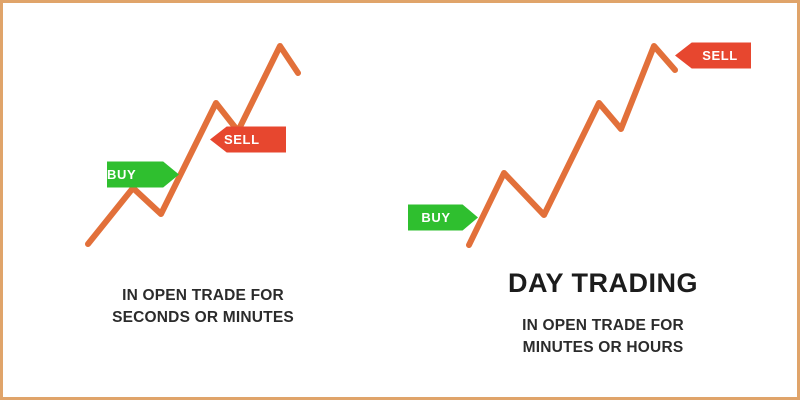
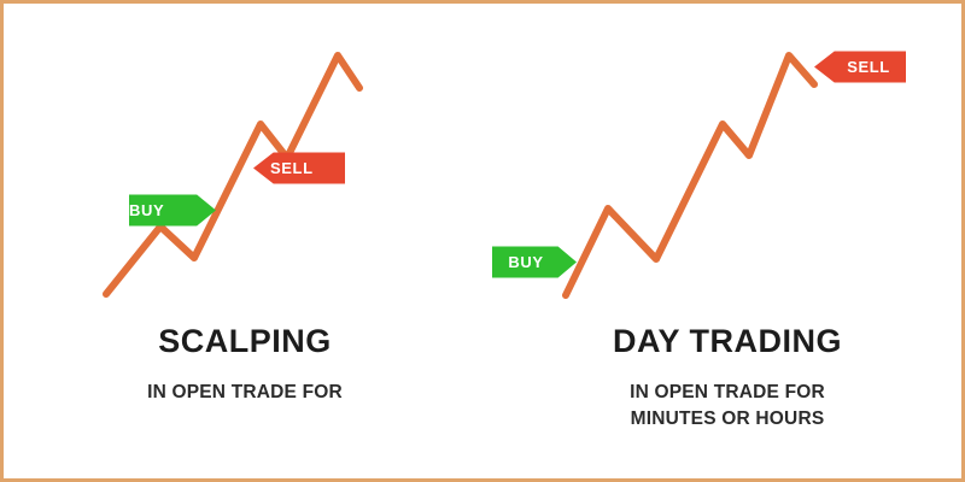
  BUY
  SELL
+ SCALPING
  IN OPEN TRADE FOR
- SECONDS OR MINUTES
  BUY
  SELL
  DAY TRADING
  IN OPEN TRADE FOR
  MINUTES OR HOURS
